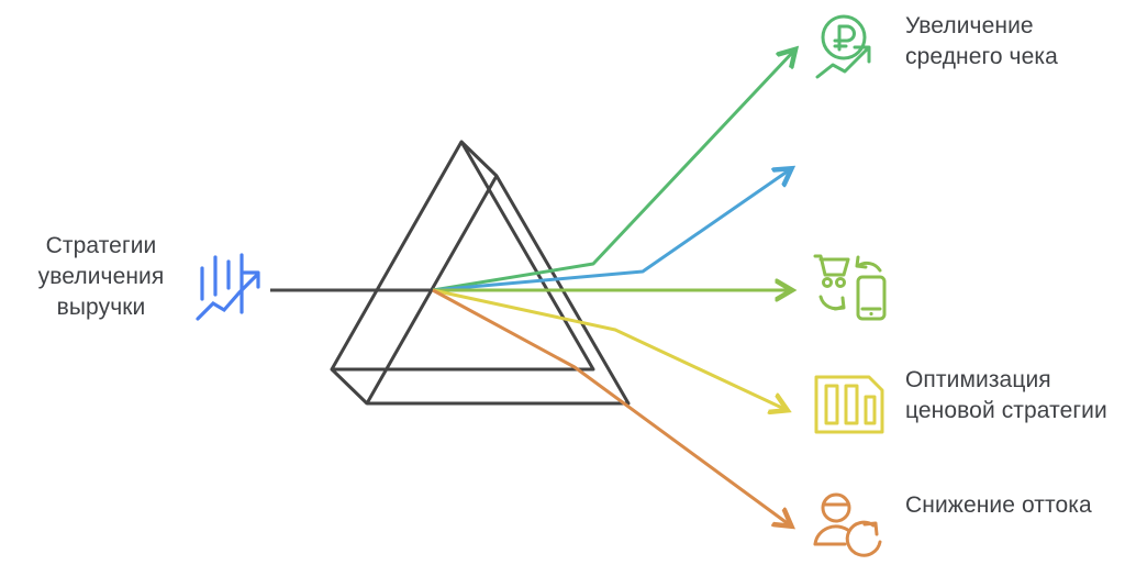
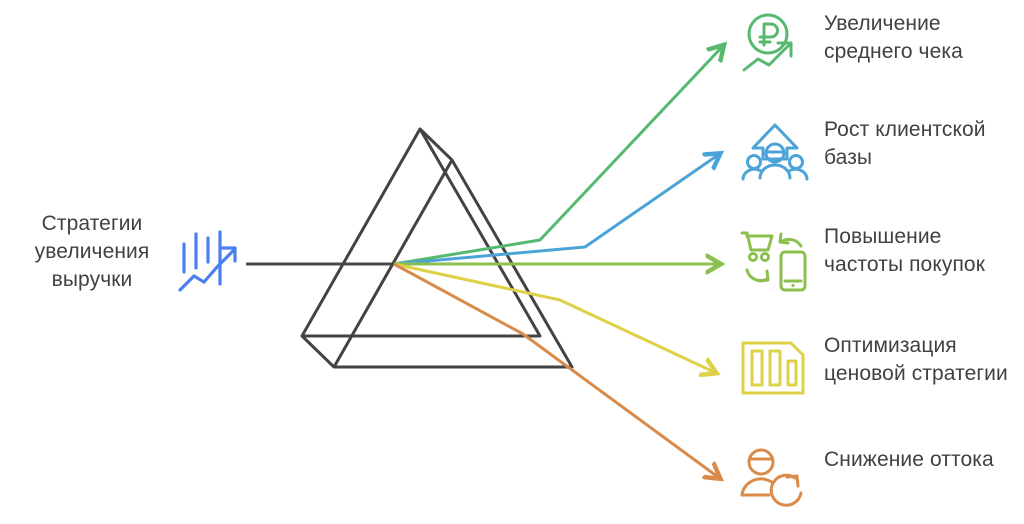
  Увеличение среднего чека
+ Рост клиентской базы
+ Повышение частоты покупок
  Оптимизация ценовой стратегии
  Снижение оттока
  Стратегии увеличения выручки
